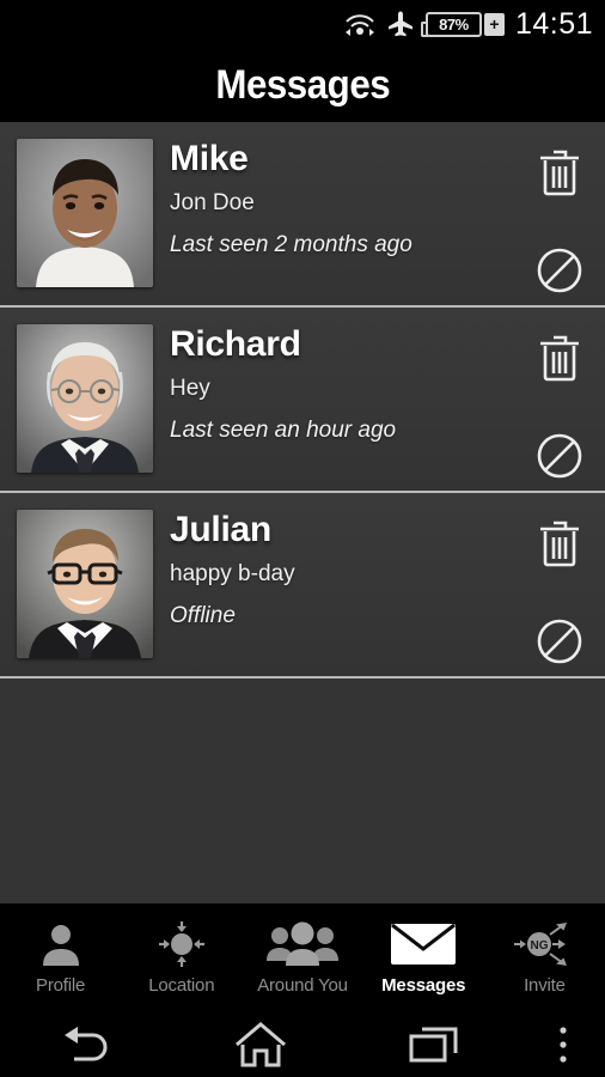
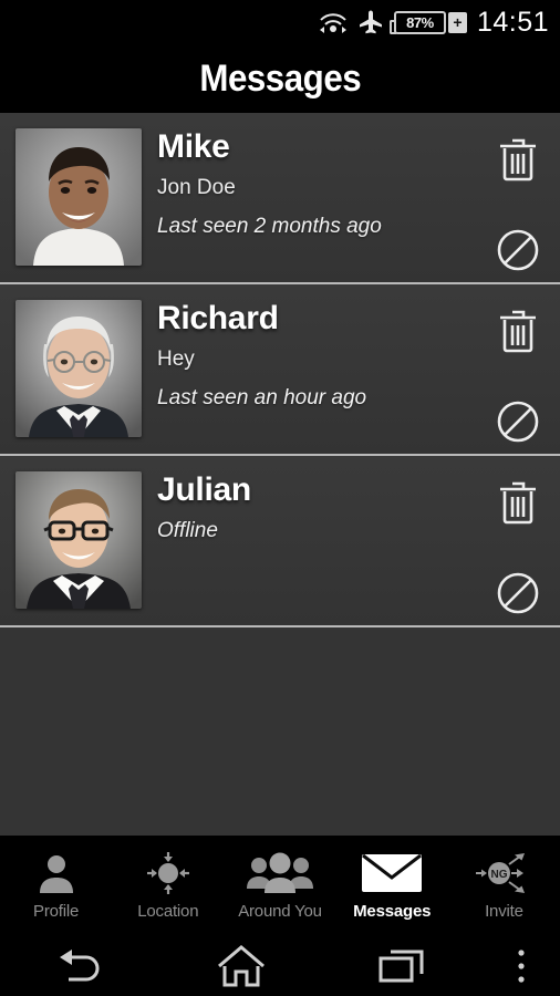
  87%
  +
  14:51
  Messages
  Mike
  Jon Doe
  Last seen 2 months ago
  Richard
  Hey
  Last seen an hour ago
  Julian
- happy b-day
  Offline
  Profile
  Location
  Around You
  Messages
  NG
  Invite
